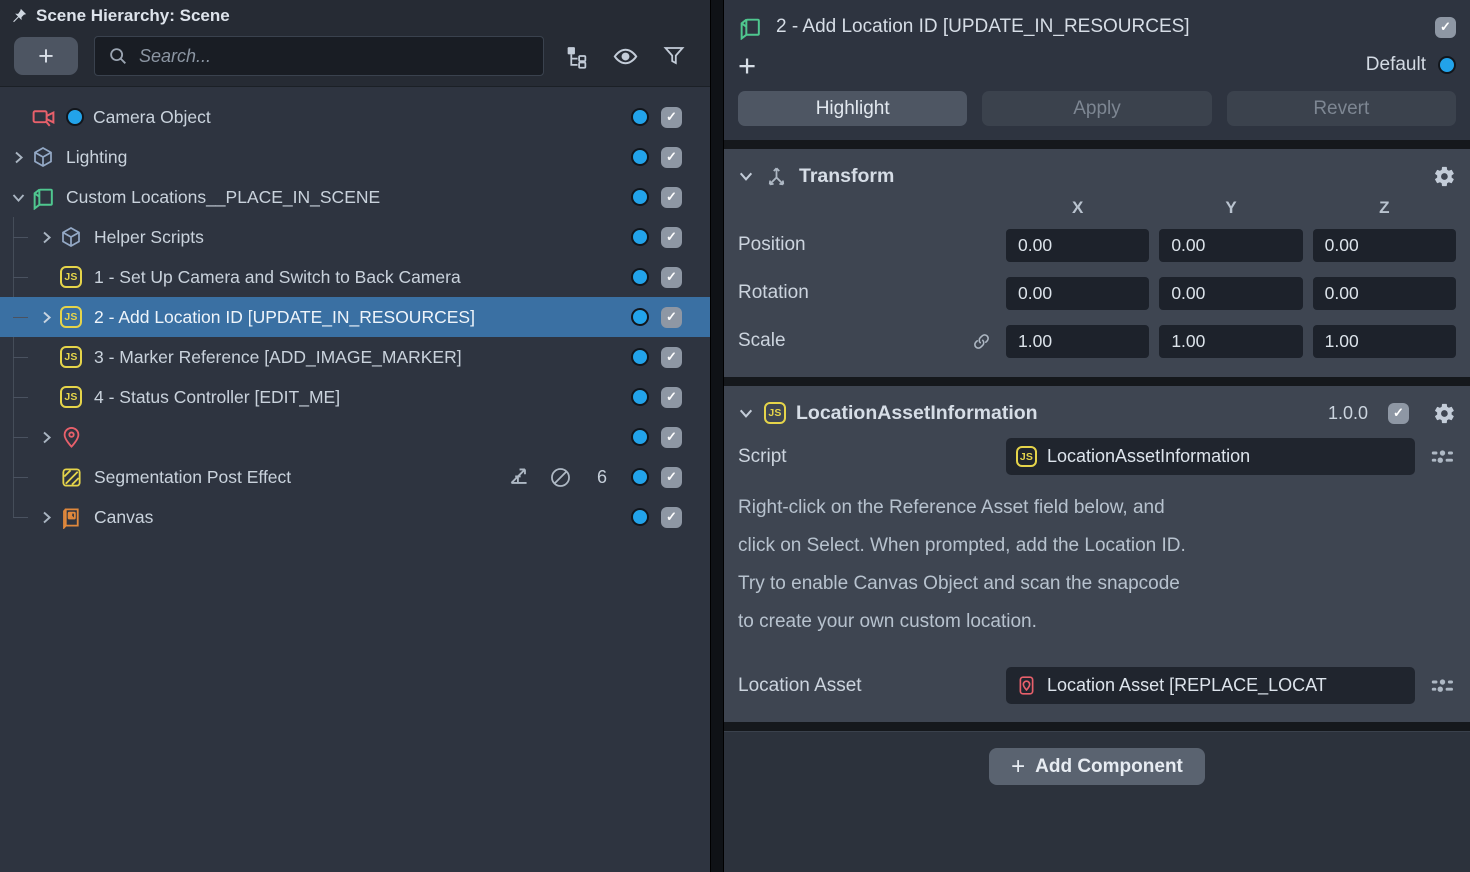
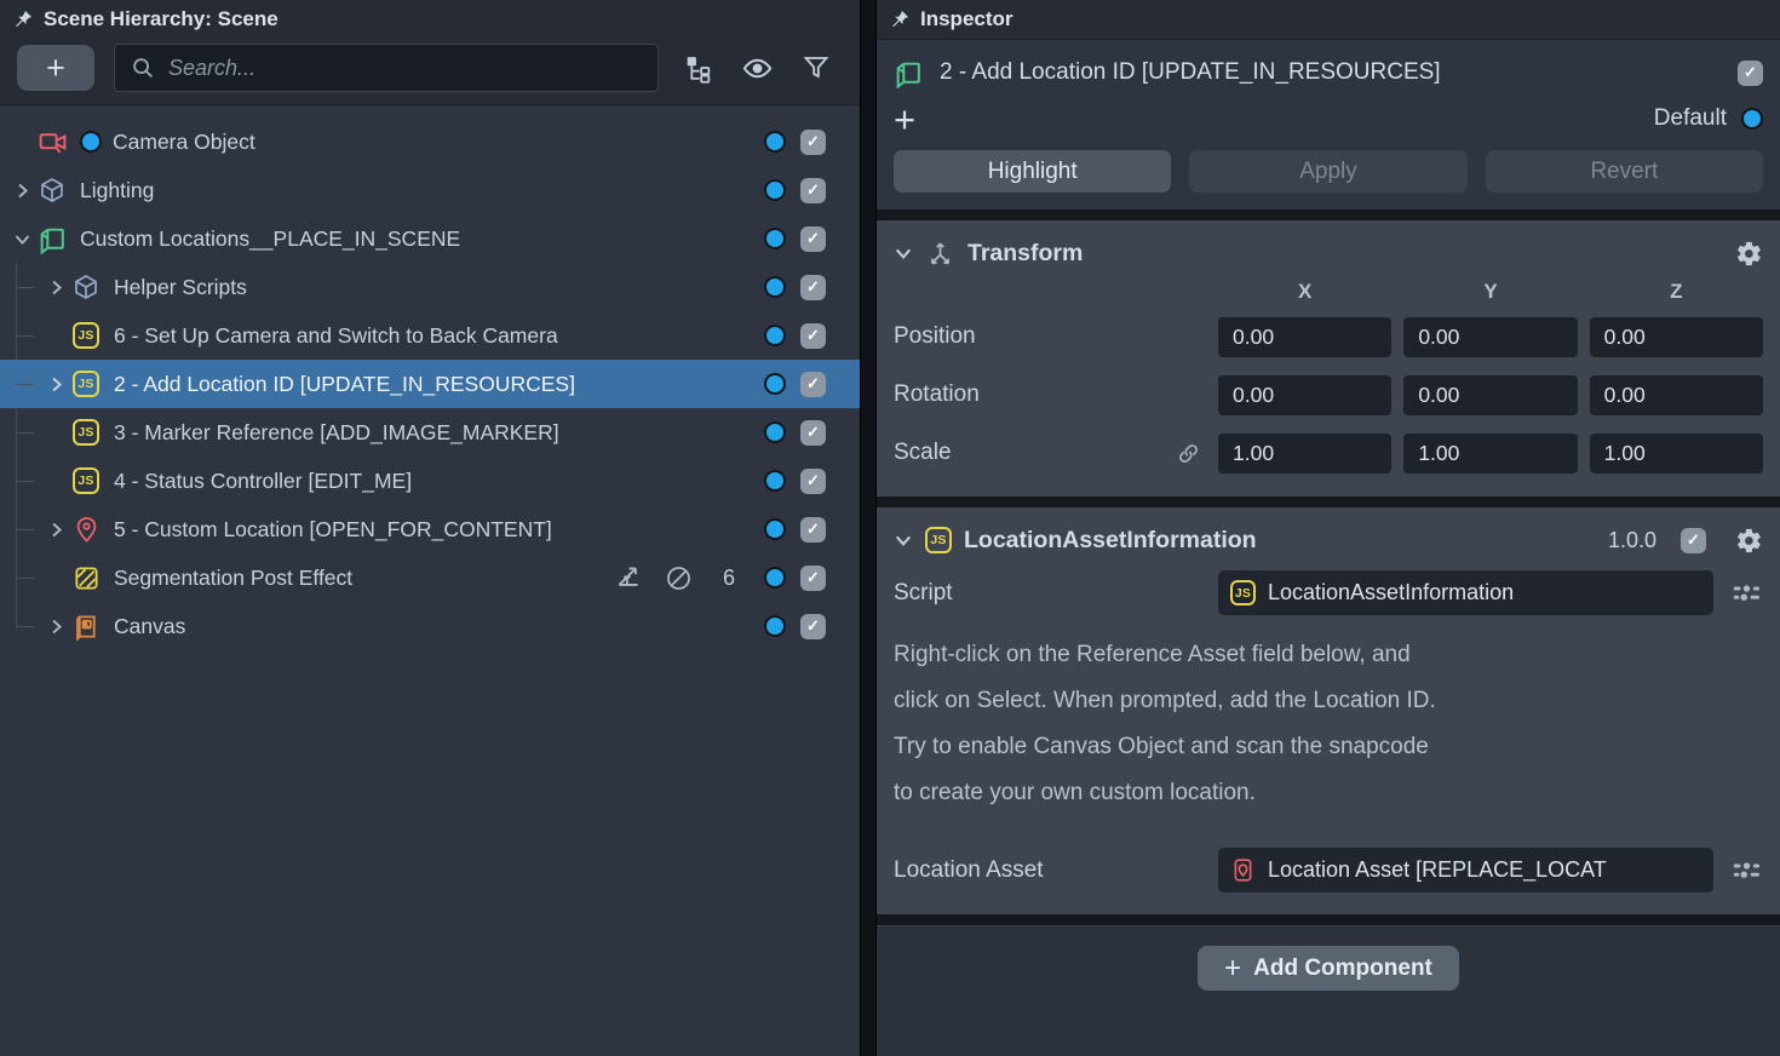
  Scene Hierarchy: Scene
  +
  Search...
  Camera Object
  ✓
  Lighting
  ✓
  Custom Locations__PLACE_IN_SCENE
  ✓
  Helper Scripts
  ✓
  JS
- 1 - Set Up Camera and Switch to Back Camera
+ 6 - Set Up Camera and Switch to Back Camera
  ✓
  JS
  2 - Add Location ID [UPDATE_IN_RESOURCES]
  ✓
  JS
  3 - Marker Reference [ADD_IMAGE_MARKER]
  ✓
  JS
  4 - Status Controller [EDIT_ME]
  ✓
+ 5 - Custom Location [OPEN_FOR_CONTENT]
  ✓
  Segmentation Post Effect
  6
  ✓
  Canvas
  ✓
+ Inspector
  2 - Add Location ID [UPDATE_IN_RESOURCES]
  ✓
  +
  Default
  Highlight
  Apply
  Revert
  Transform
  X
  Y
  Z
  Position
  0.00
  0.00
  0.00
  Rotation
  0.00
  0.00
  0.00
  Scale
  1.00
  1.00
  1.00
  JS
  LocationAssetInformation
  1.0.0
  ✓
  Script
  JS
  LocationAssetInformation
  Right-click on the Reference Asset field below, and
  click on Select. When prompted, add the Location ID.
  Try to enable Canvas Object and scan the snapcode
  to create your own custom location.
  Location Asset
  Location Asset [REPLACE_LOCAT
  +
  Add Component
